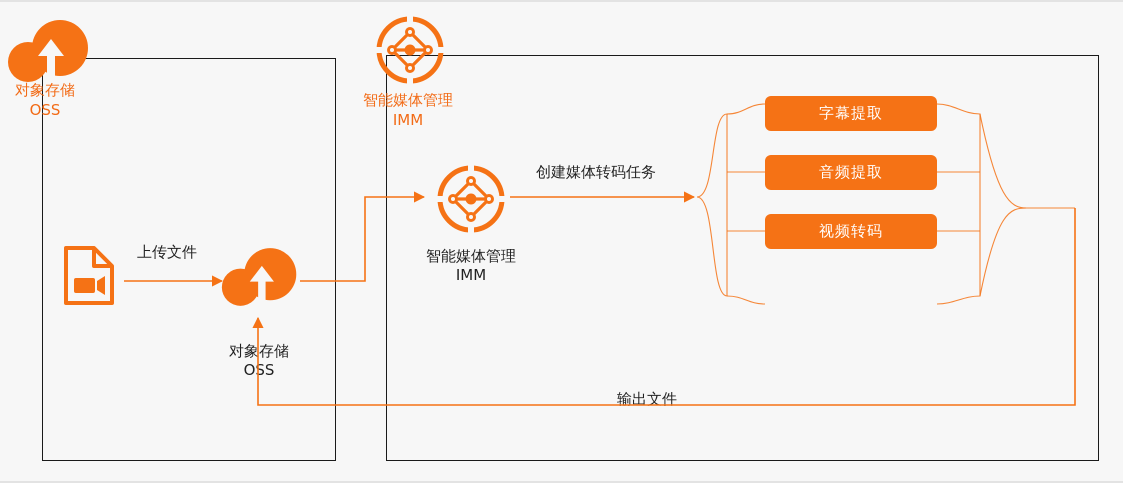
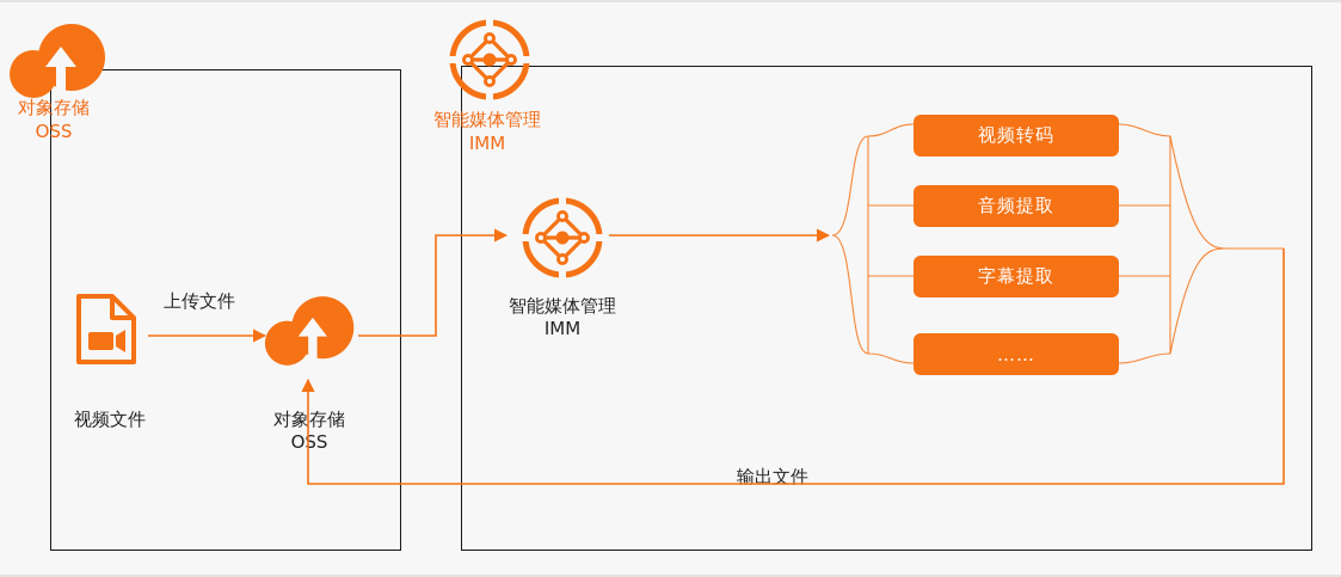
  对象存储
  OSS
  智能媒体管理
  IMM
+ 视频文件
  对象存储
  OSS
  智能媒体管理
  IMM
  上传文件
- 创建媒体转码任务
  输出文件
- 字幕提取
+ 视频转码
  音频提取
- 视频转码
+ 字幕提取
+ ……
